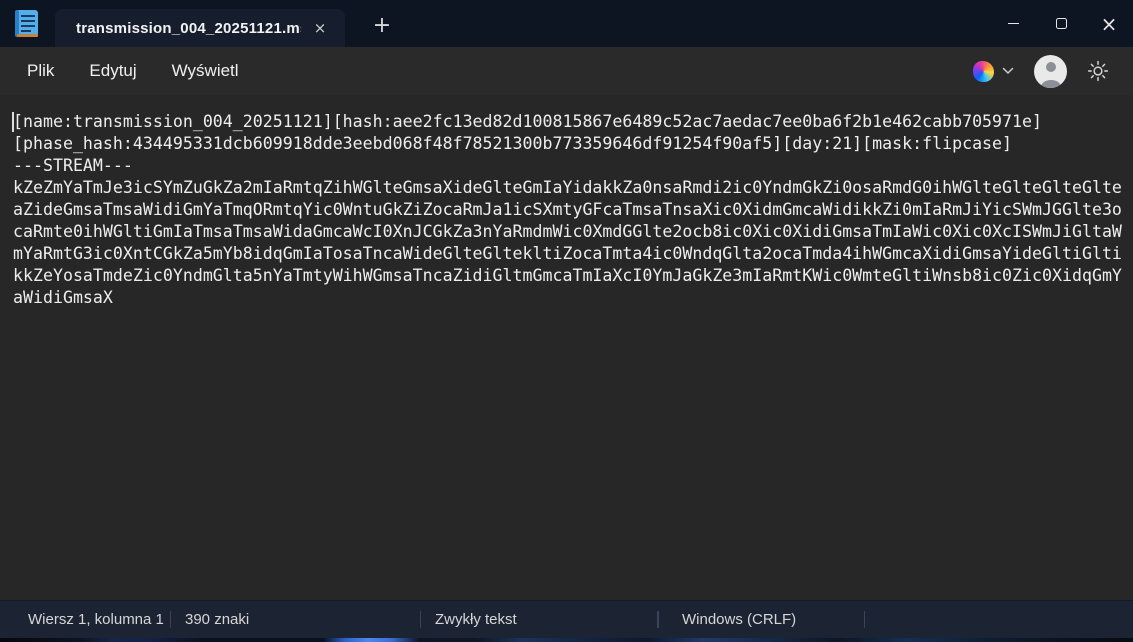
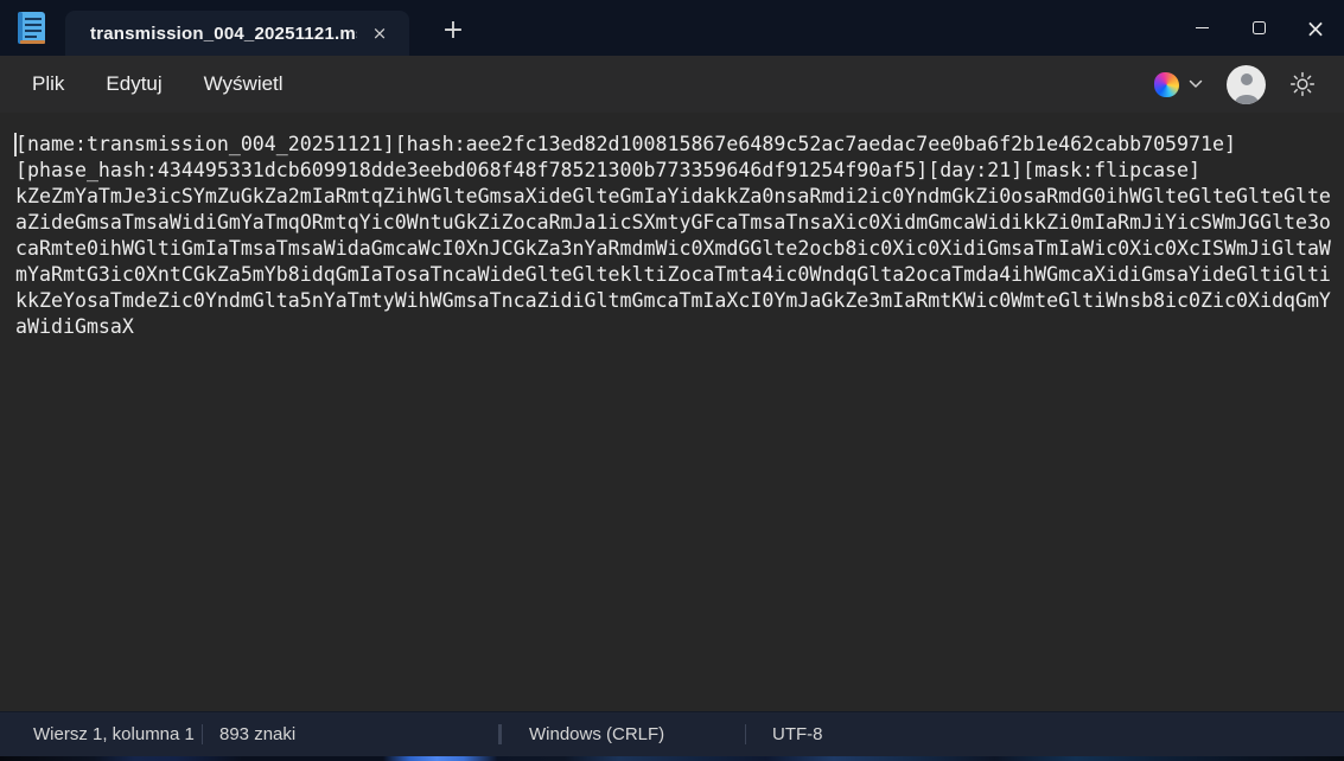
  transmission_004_20251121.m
  ×
  +
  ×
  Plik
  Edytuj
  Wyświetl
  [name:transmission_004_20251121][hash:aee2fc13ed82d100815867e6489c52ac7aedac7ee0ba6f2b1e462cabb705971e]
  [phase_hash:434495331dcb609918dde3eebd068f48f78521300b773359646df91254f90af5][day:21][mask:flipcase]
- ---STREAM---
  kZeZmYaTmJe3icSYmZuGkZa2mIaRmtqZihWGlteGmsaXideGlteGmIaYidakkZa0nsaRmdi2ic0YndmGkZi0osaRmdG0ihWGlteGlteGlteGlte
  aZideGmsaTmsaWidiGmYaTmqORmtqYic0WntuGkZiZocaRmJa1icSXmtyGFcaTmsaTnsaXic0XidmGmcaWidikkZi0mIaRmJiYicSWmJGGlte3o
  caRmte0ihWGltiGmIaTmsaTmsaWidaGmcaWcI0XnJCGkZa3nYaRmdmWic0XmdGGlte2ocb8ic0Xic0XidiGmsaTmIaWic0Xic0XcISWmJiGltaW
  mYaRmtG3ic0XntCGkZa5mYb8idqGmIaTosaTncaWideGlteGltekltiZocaTmta4ic0WndqGlta2ocaTmda4ihWGmcaXidiGmsaYideGltiGlti
  kkZeYosaTmdeZic0YndmGlta5nYaTmtyWihWGmsaTncaZidiGltmGmcaTmIaXcI0YmJaGkZe3mIaRmtKWic0WmteGltiWnsb8ic0Zic0XidqGmY
  aWidiGmsaX
  Wiersz 1, kolumna 1
- 390 znaki
+ 893 znaki
- Zwykły tekst
  Windows (CRLF)
+ UTF-8
